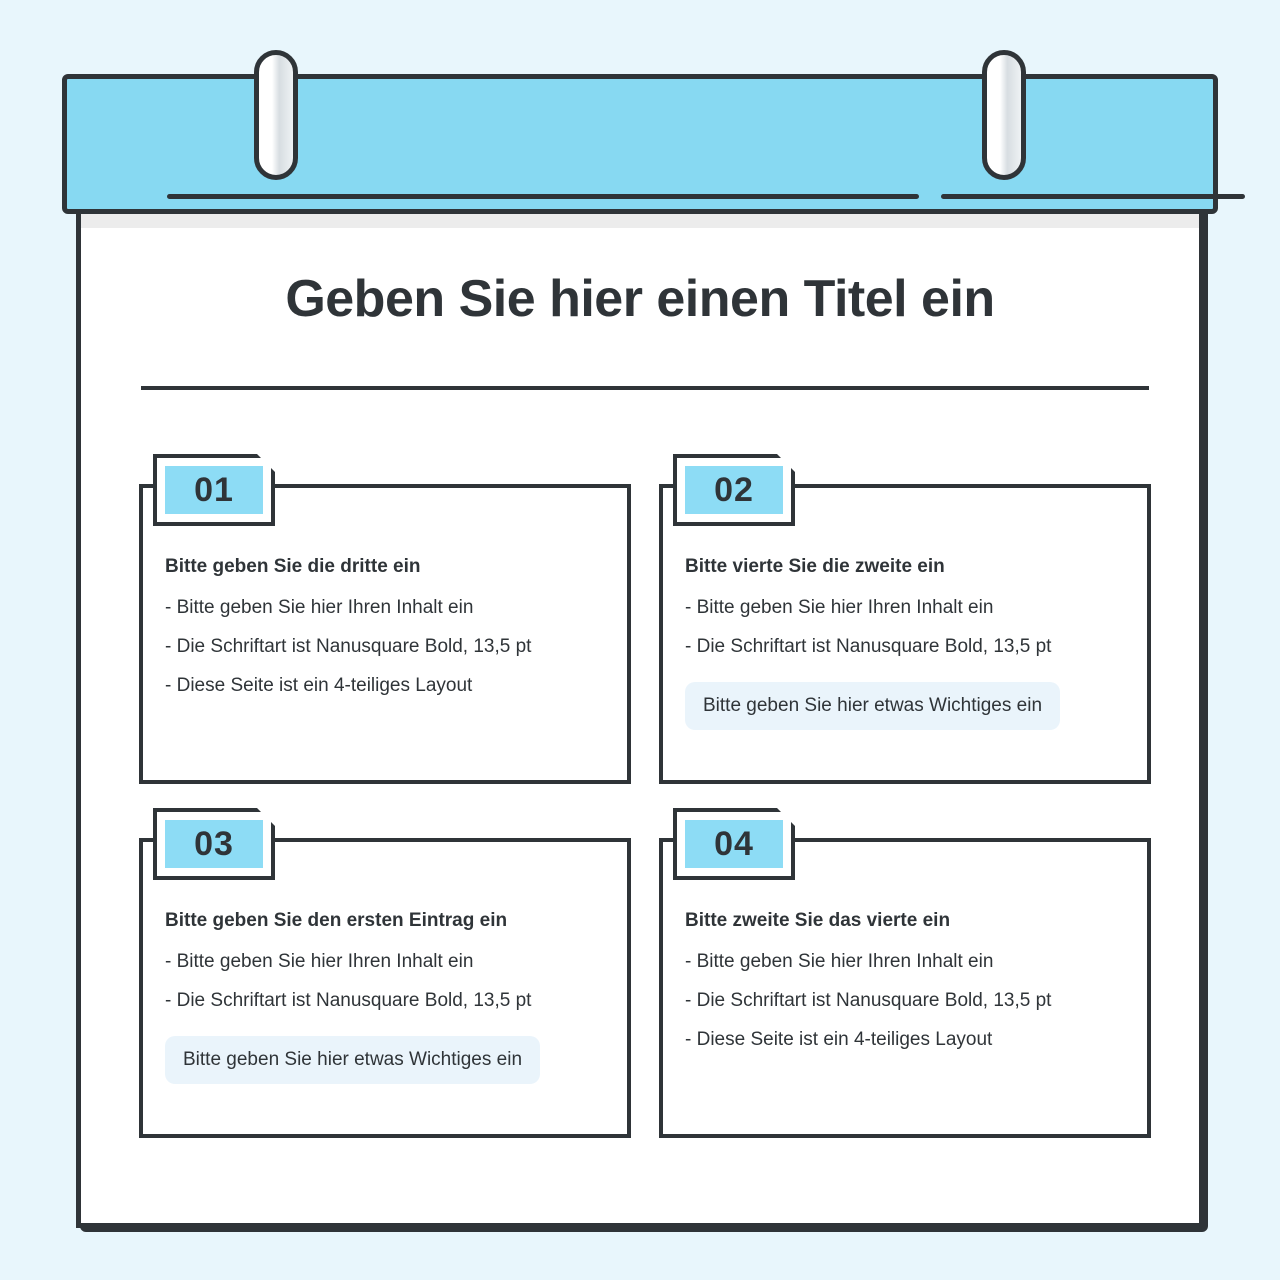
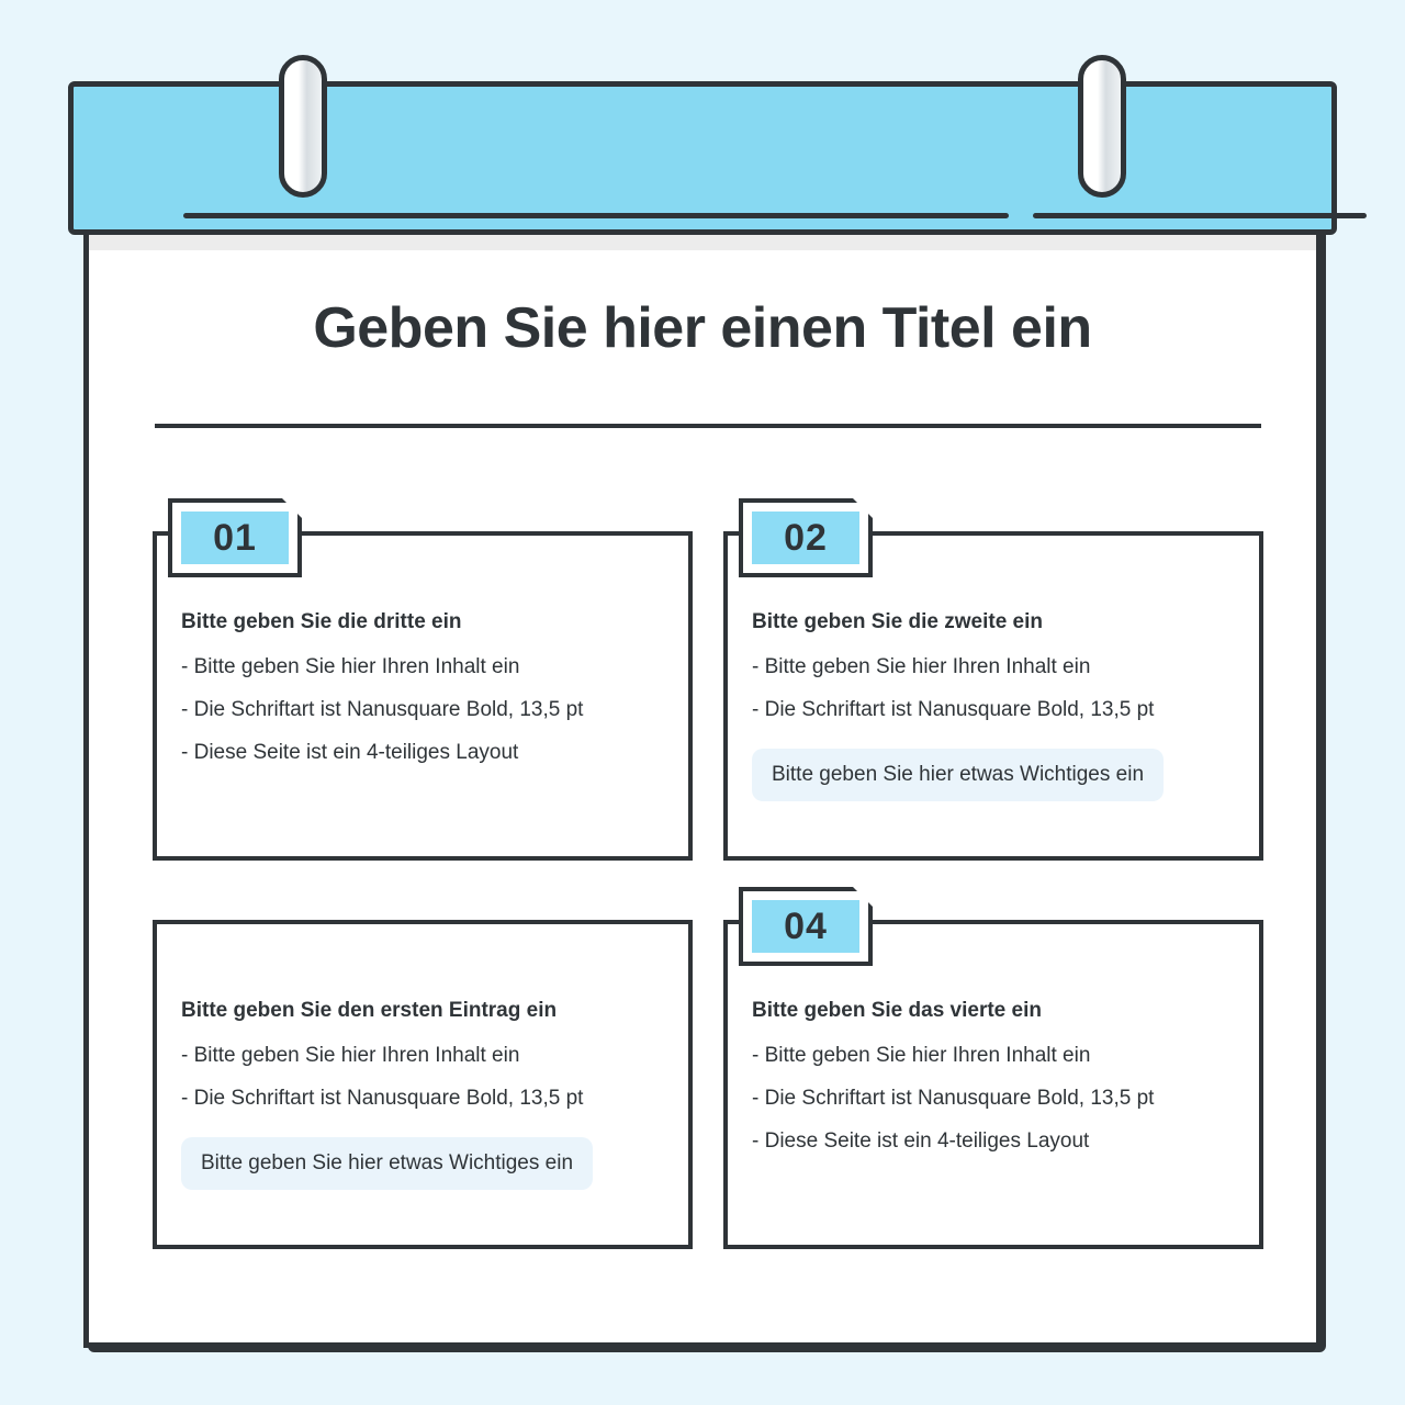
  Geben Sie hier einen Titel ein
  01
  Bitte geben Sie die dritte ein
  - Bitte geben Sie hier Ihren Inhalt ein
  - Die Schriftart ist Nanusquare Bold, 13,5 pt
  - Diese Seite ist ein 4-teiliges Layout
  02
- Bitte vierte Sie die zweite ein
+ Bitte geben Sie die zweite ein
  - Bitte geben Sie hier Ihren Inhalt ein
  - Die Schriftart ist Nanusquare Bold, 13,5 pt
  Bitte geben Sie hier etwas Wichtiges ein
- 03
  Bitte geben Sie den ersten Eintrag ein
  - Bitte geben Sie hier Ihren Inhalt ein
  - Die Schriftart ist Nanusquare Bold, 13,5 pt
  Bitte geben Sie hier etwas Wichtiges ein
  04
- Bitte zweite Sie das vierte ein
+ Bitte geben Sie das vierte ein
  - Bitte geben Sie hier Ihren Inhalt ein
  - Die Schriftart ist Nanusquare Bold, 13,5 pt
  - Diese Seite ist ein 4-teiliges Layout
